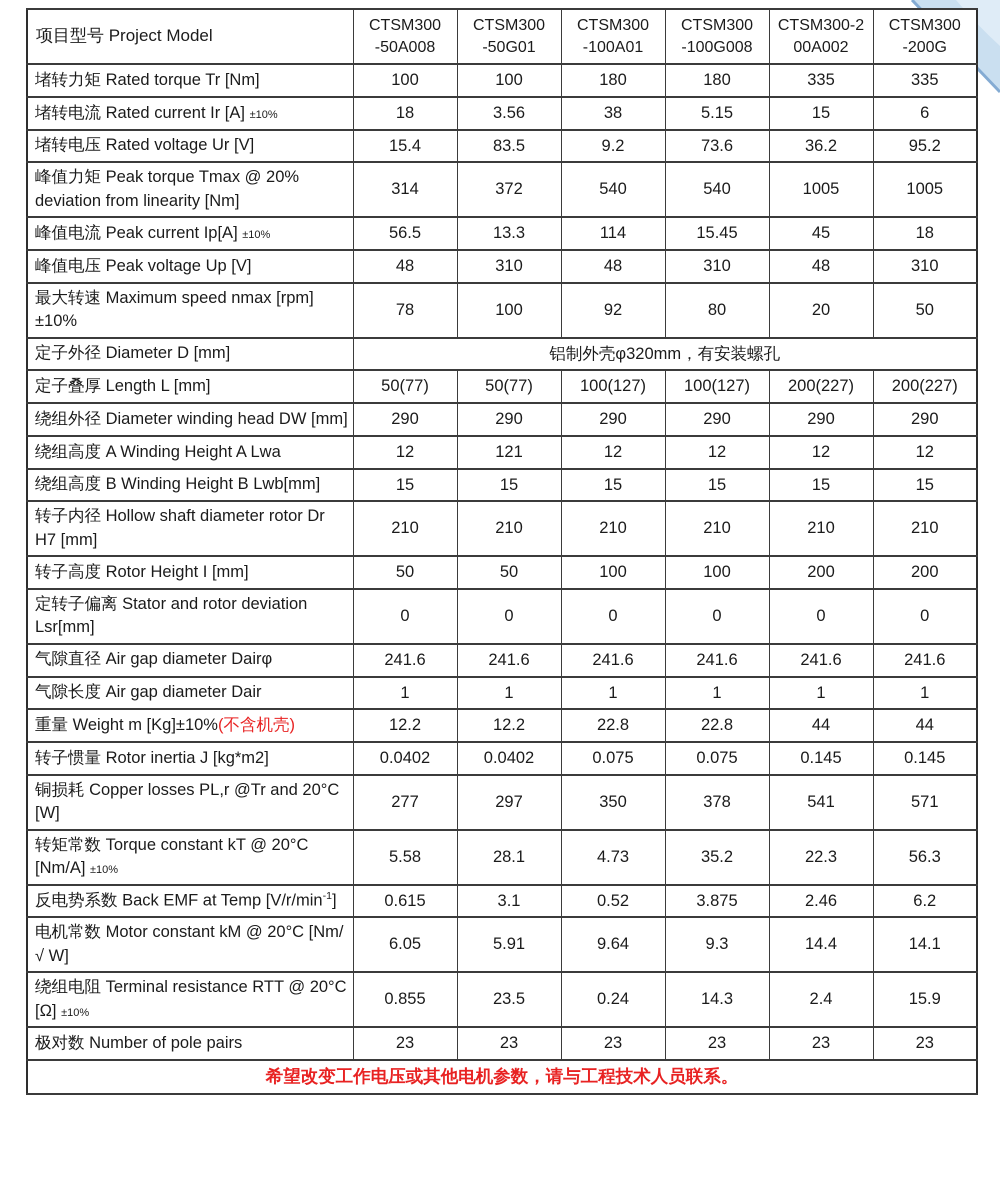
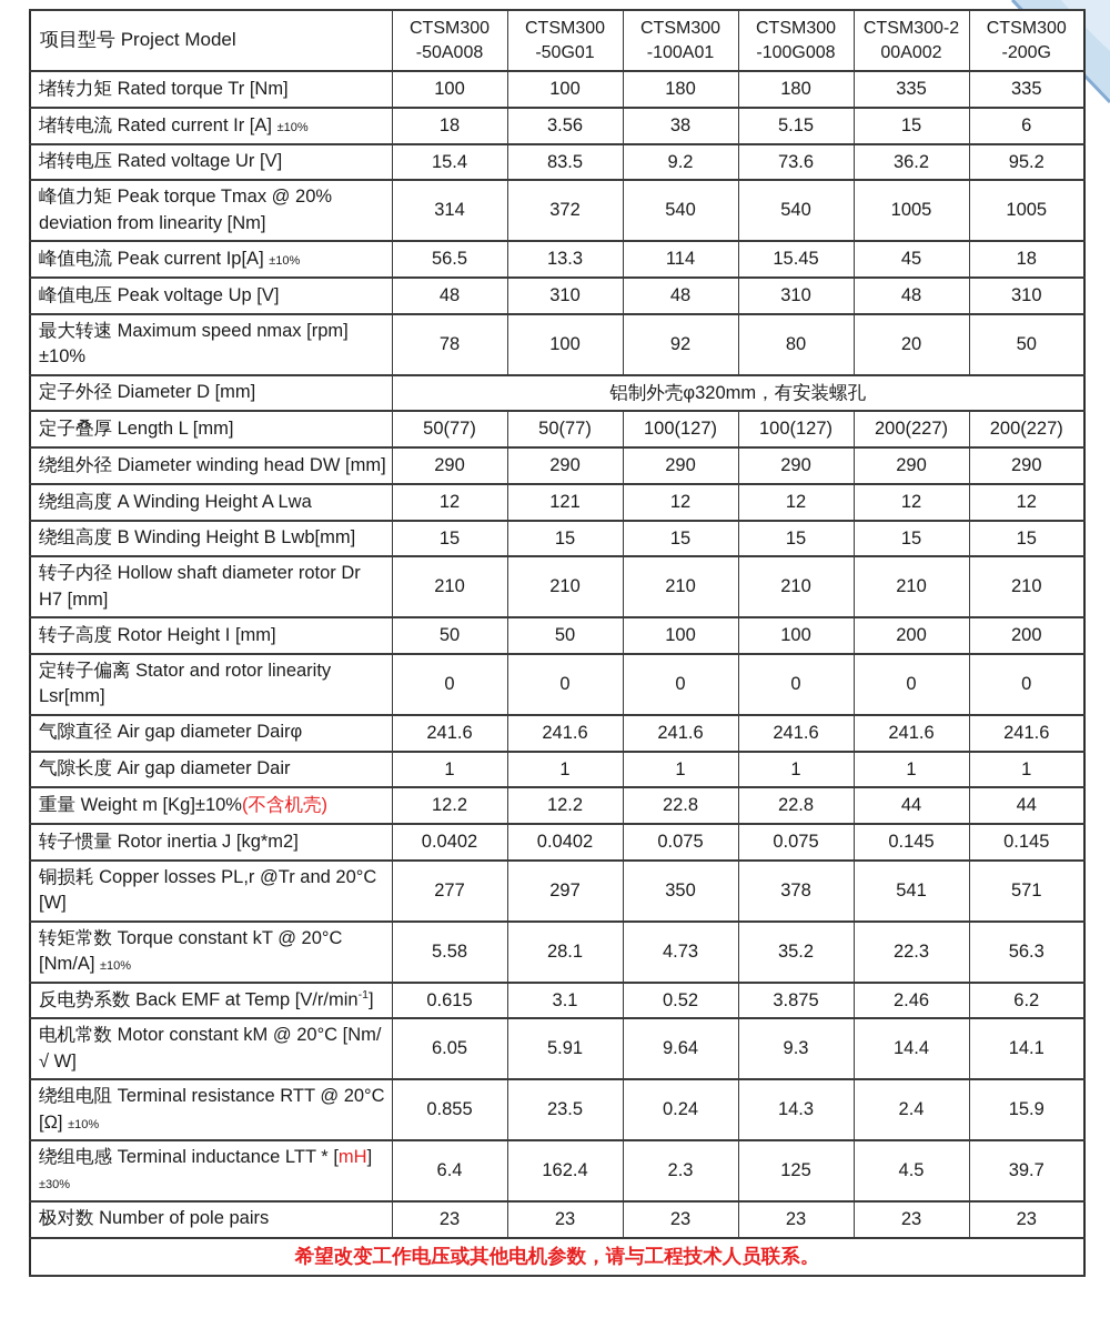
  项目型号 Project Model	CTSM300-50A008	CTSM300-50G01	CTSM300-100A01	CTSM300-100G008	CTSM300-200A002	CTSM300-200G
  堵转力矩 Rated torque Tr [Nm]	100	100	180	180	335	335
  堵转电流 Rated current Ir [A] ±10%	18	3.56	38	5.15	15	6
  堵转电压 Rated voltage Ur [V]	15.4	83.5	9.2	73.6	36.2	95.2
  峰值力矩 Peak torque Tmax @ 20% deviation from linearity [Nm]	314	372	540	540	1005	1005
  峰值电流 Peak current Ip[A] ±10%	56.5	13.3	114	15.45	45	18
  峰值电压 Peak voltage Up [V]	48	310	48	310	48	310
  最大转速 Maximum speed nmax [rpm] ±10%	78	100	92	80	20	50
  定子外径 Diameter D [mm]	铝制外壳φ320mm，有安装螺孔
  定子叠厚 Length L [mm]	50(77)	50(77)	100(127)	100(127)	200(227)	200(227)
  绕组外径 Diameter winding head DW [mm]	290	290	290	290	290	290
  绕组高度 A Winding Height A Lwa	12	121	12	12	12	12
  绕组高度 B Winding Height B Lwb[mm]	15	15	15	15	15	15
  转子内径 Hollow shaft diameter rotor Dr H7 [mm]	210	210	210	210	210	210
  转子高度 Rotor Height I [mm]	50	50	100	100	200	200
- 定转子偏离 Stator and rotor deviation Lsr[mm]	0	0	0	0	0	0
+ 定转子偏离 Stator and rotor linearity Lsr[mm]	0	0	0	0	0	0
  气隙直径 Air gap diameter Dairφ	241.6	241.6	241.6	241.6	241.6	241.6
  气隙长度 Air gap diameter Dair	1	1	1	1	1	1
  重量 Weight m [Kg]±10%(不含机壳)	12.2	12.2	22.8	22.8	44	44
  转子惯量 Rotor inertia J [kg*m2]	0.0402	0.0402	0.075	0.075	0.145	0.145
  铜损耗 Copper losses PL,r @Tr and 20°C [W]	277	297	350	378	541	571
  转矩常数 Torque constant kT @ 20°C [Nm/A] ±10%	5.58	28.1	4.73	35.2	22.3	56.3
  反电势系数 Back EMF at Temp [V/r/min-1]	0.615	3.1	0.52	3.875	2.46	6.2
  电机常数 Motor constant kM @ 20°C [Nm/ √ W]	6.05	5.91	9.64	9.3	14.4	14.1
  绕组电阻 Terminal resistance RTT @ 20°C [Ω] ±10%	0.855	23.5	0.24	14.3	2.4	15.9
+ 绕组电感 Terminal inductance LTT * [mH] ±30%	6.4	162.4	2.3	125	4.5	39.7
  极对数 Number of pole pairs	23	23	23	23	23	23
  希望改变工作电压或其他电机参数，请与工程技术人员联系。
